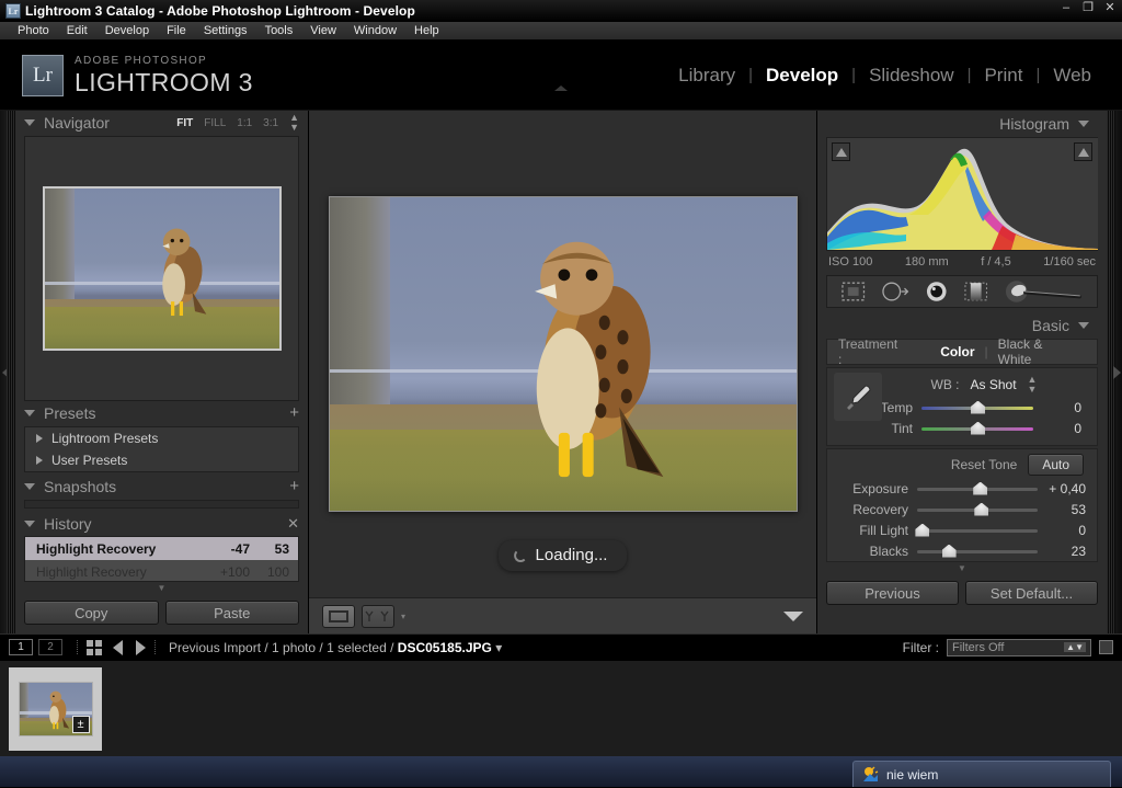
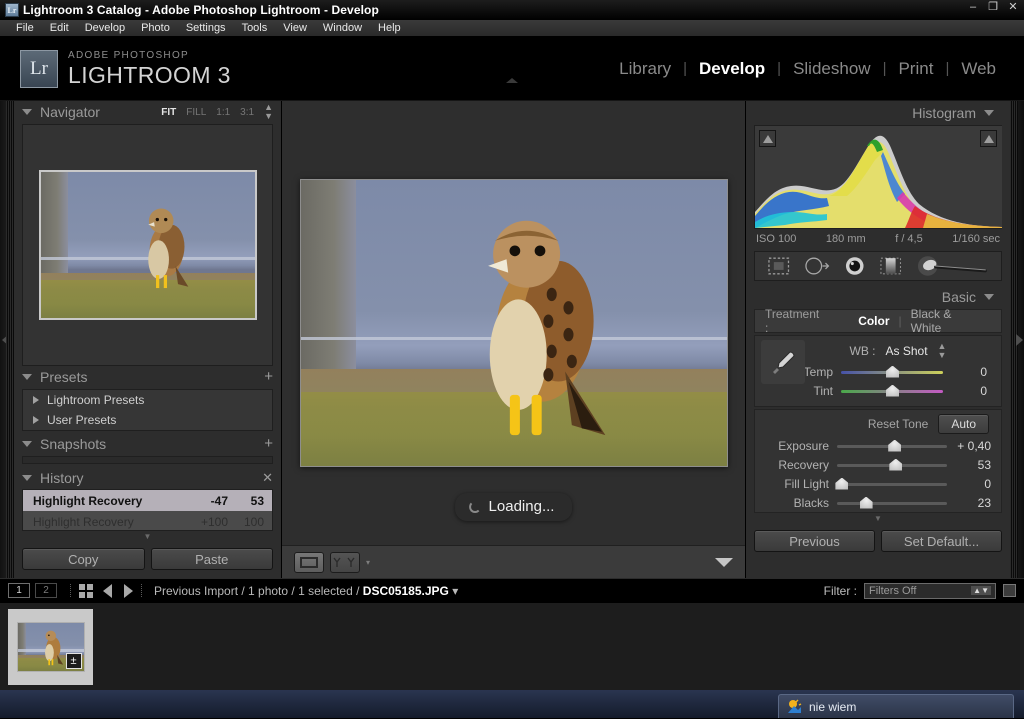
  Lr
  Lightroom 3 Catalog - Adobe Photoshop Lightroom - Develop
  –
  ❐
  ✕
- Photo
+ File
  Edit
  Develop
- File
+ Photo
  Settings
  Tools
  View
  Window
  Help
  Lr
  ADOBE PHOTOSHOP
  LIGHTROOM 3
  Library
  |
  Develop
  |
  Slideshow
  |
  Print
  |
  Web
  Navigator
  FIT
  FILL
  1:1
  3:1
  ▲
  ▼
  Presets
  +
  Lightroom Presets
  User Presets
  Snapshots
  +
  History
  ✕
  Highlight Recovery
  -47
  53
  Highlight Recovery
  +100
  100
  ▼
  Copy
  Paste
  Loading...
  ▾
  Histogram
  ISO 100
  180 mm
  f / 4,5
  1/160 sec
  Basic
  Treatment :
  Color
  Black & White
  WB :
  As Shot
  ▲
  ▼
  Temp
  0
  Tint
  0
  Reset Tone
  Auto
  Exposure
  + 0,40
  Recovery
  53
  Fill Light
  0
  Blacks
  23
  ▼
  Previous
  Set Default...
  1
  2
  Previous Import / 1 photo / 1 selected / DSC05185.JPG ▾
  Filter :
  Filters Off
  ▲▼
  ±
  nie wiem
